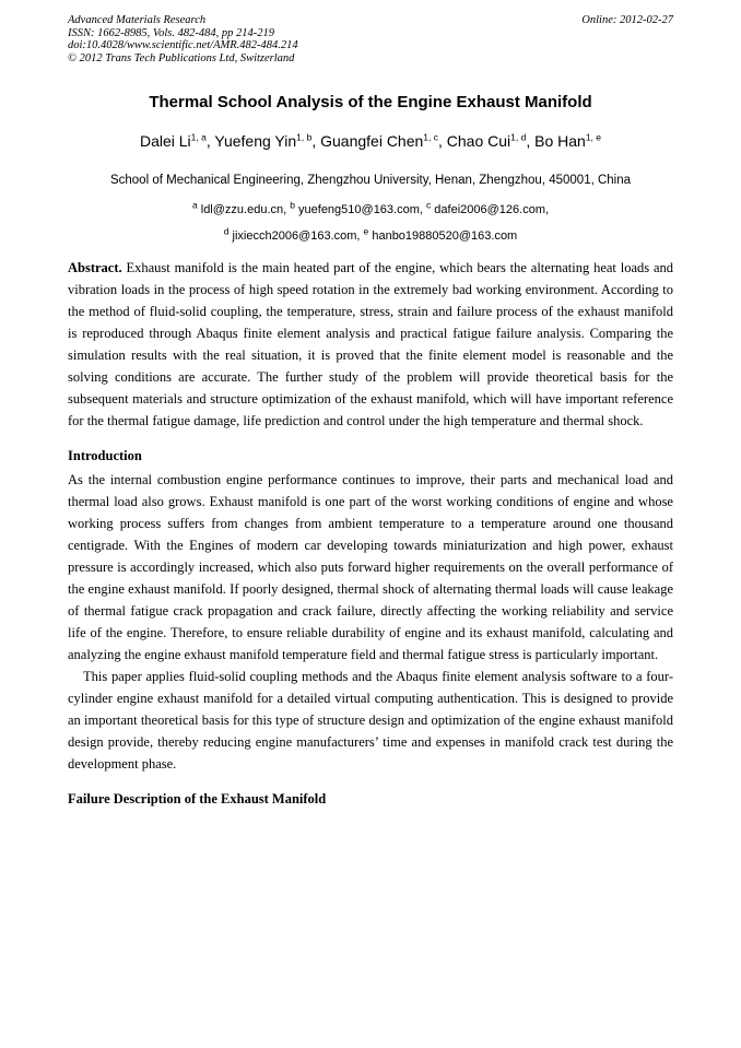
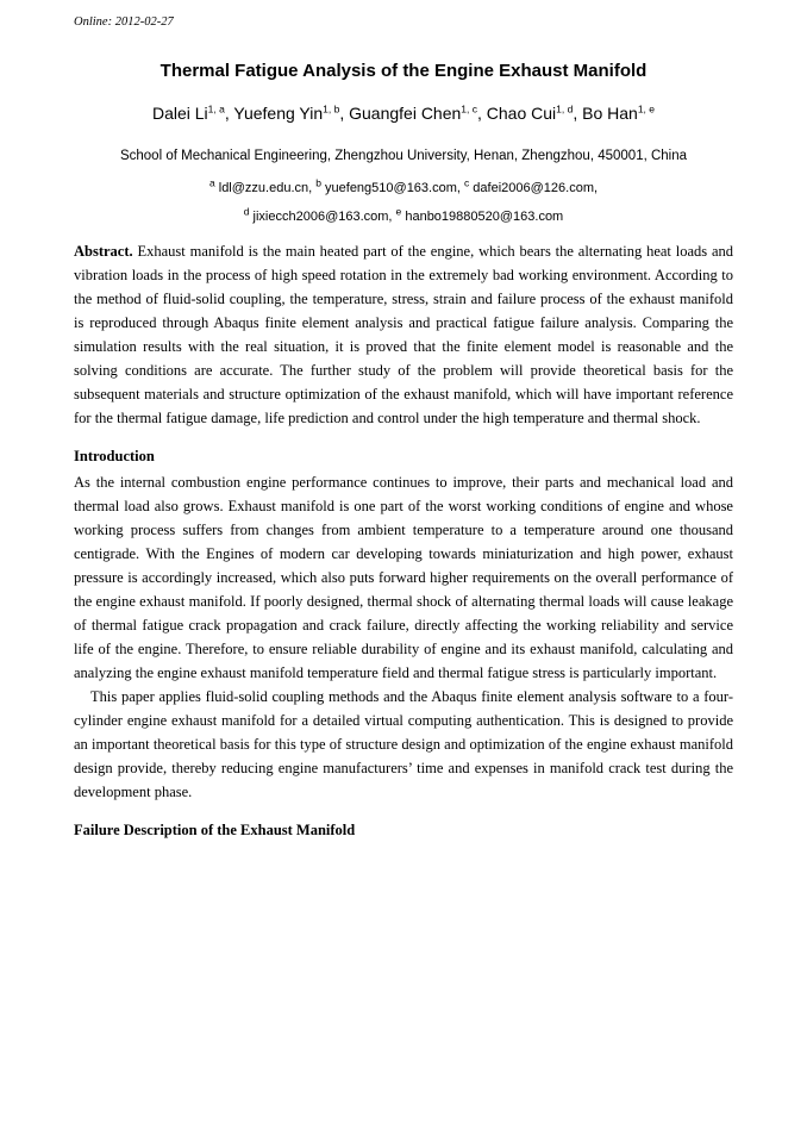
- Advanced Materials Research
- ISSN: 1662-8985, Vols. 482-484, pp 214-219
- doi:10.4028/www.scientific.net/AMR.482-484.214
- © 2012 Trans Tech Publications Ltd, Switzerland
  Online: 2012-02-27
- Thermal School Analysis of the Engine Exhaust Manifold
+ Thermal Fatigue Analysis of the Engine Exhaust Manifold
  Dalei Li1, a, Yuefeng Yin1, b, Guangfei Chen1, c, Chao Cui1, d, Bo Han1, e
  School of Mechanical Engineering, Zhengzhou University, Henan, Zhengzhou, 450001, China
  a ldl@zzu.edu.cn, b yuefeng510@163.com, c dafei2006@126.com,
  d jixiecch2006@163.com, e hanbo19880520@163.com
  Abstract. Exhaust manifold is the main heated part of the engine, which bears the alternating heat loads and vibration loads in the process of high speed rotation in the extremely bad working environment. According to the method of fluid-solid coupling, the temperature, stress, strain and failure process of the exhaust manifold is reproduced through Abaqus finite element analysis and practical fatigue failure analysis. Comparing the simulation results with the real situation, it is proved that the finite element model is reasonable and the solving conditions are accurate. The further study of the problem will provide theoretical basis for the subsequent materials and structure optimization of the exhaust manifold, which will have important reference for the thermal fatigue damage, life prediction and control under the high temperature and thermal shock.
  Introduction
  As the internal combustion engine performance continues to improve, their parts and mechanical load and thermal load also grows. Exhaust manifold is one part of the worst working conditions of engine and whose working process suffers from changes from ambient temperature to a temperature around one thousand centigrade. With the Engines of modern car developing towards miniaturization and high power, exhaust pressure is accordingly increased, which also puts forward higher requirements on the overall performance of the engine exhaust manifold. If poorly designed, thermal shock of alternating thermal loads will cause leakage of thermal fatigue crack propagation and crack failure, directly affecting the working reliability and service life of the engine. Therefore, to ensure reliable durability of engine and its exhaust manifold, calculating and analyzing the engine exhaust manifold temperature field and thermal fatigue stress is particularly important.
  This paper applies fluid-solid coupling methods and the Abaqus finite element analysis software to a four-cylinder engine exhaust manifold for a detailed virtual computing authentication. This is designed to provide an important theoretical basis for this type of structure design and optimization of the engine exhaust manifold design provide, thereby reducing engine manufacturers’ time and expenses in manifold crack test during the development phase.
  Failure Description of the Exhaust Manifold
